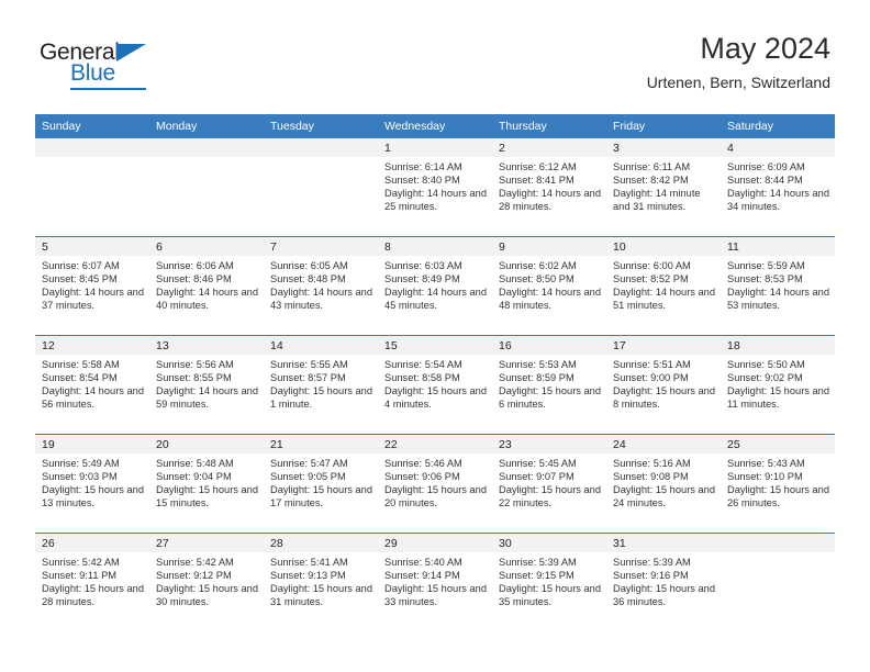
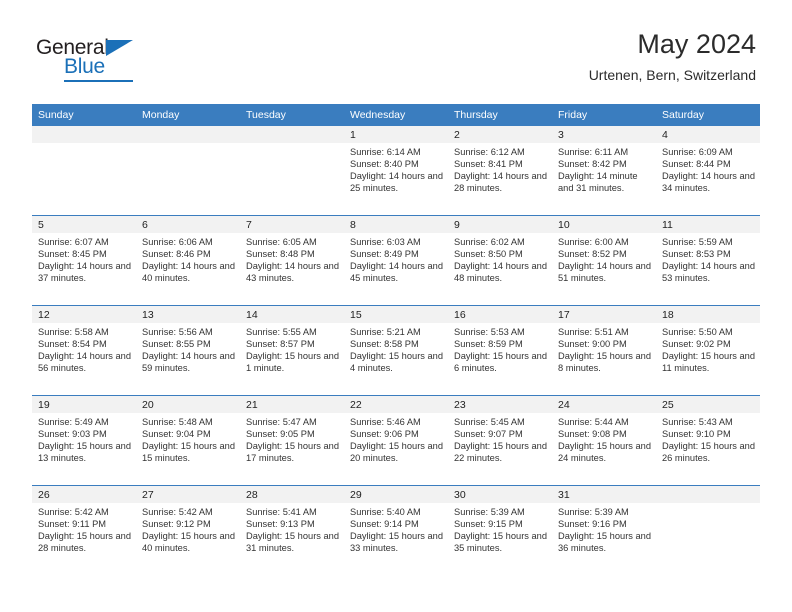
  General
  Blue
  May 2024
  Urtenen, Bern, Switzerland
  Sunday	Monday	Tuesday	Wednesday	Thursday	Friday	Saturday
  			1Sunrise: 6:14 AMSunset: 8:40 PMDaylight: 14 hours and 25 minutes.	2Sunrise: 6:12 AMSunset: 8:41 PMDaylight: 14 hours and 28 minutes.	3Sunrise: 6:11 AMSunset: 8:42 PMDaylight: 14 minute and 31 minutes.	4Sunrise: 6:09 AMSunset: 8:44 PMDaylight: 14 hours and 34 minutes.
  5Sunrise: 6:07 AMSunset: 8:45 PMDaylight: 14 hours and 37 minutes.	6Sunrise: 6:06 AMSunset: 8:46 PMDaylight: 14 hours and 40 minutes.	7Sunrise: 6:05 AMSunset: 8:48 PMDaylight: 14 hours and 43 minutes.	8Sunrise: 6:03 AMSunset: 8:49 PMDaylight: 14 hours and 45 minutes.	9Sunrise: 6:02 AMSunset: 8:50 PMDaylight: 14 hours and 48 minutes.	10Sunrise: 6:00 AMSunset: 8:52 PMDaylight: 14 hours and 51 minutes.	11Sunrise: 5:59 AMSunset: 8:53 PMDaylight: 14 hours and 53 minutes.
- 12Sunrise: 5:58 AMSunset: 8:54 PMDaylight: 14 hours and 56 minutes.	13Sunrise: 5:56 AMSunset: 8:55 PMDaylight: 14 hours and 59 minutes.	14Sunrise: 5:55 AMSunset: 8:57 PMDaylight: 15 hours and 1 minute.	15Sunrise: 5:54 AMSunset: 8:58 PMDaylight: 15 hours and 4 minutes.	16Sunrise: 5:53 AMSunset: 8:59 PMDaylight: 15 hours and 6 minutes.	17Sunrise: 5:51 AMSunset: 9:00 PMDaylight: 15 hours and 8 minutes.	18Sunrise: 5:50 AMSunset: 9:02 PMDaylight: 15 hours and 11 minutes.
+ 12Sunrise: 5:58 AMSunset: 8:54 PMDaylight: 14 hours and 56 minutes.	13Sunrise: 5:56 AMSunset: 8:55 PMDaylight: 14 hours and 59 minutes.	14Sunrise: 5:55 AMSunset: 8:57 PMDaylight: 15 hours and 1 minute.	15Sunrise: 5:21 AMSunset: 8:58 PMDaylight: 15 hours and 4 minutes.	16Sunrise: 5:53 AMSunset: 8:59 PMDaylight: 15 hours and 6 minutes.	17Sunrise: 5:51 AMSunset: 9:00 PMDaylight: 15 hours and 8 minutes.	18Sunrise: 5:50 AMSunset: 9:02 PMDaylight: 15 hours and 11 minutes.
- 19Sunrise: 5:49 AMSunset: 9:03 PMDaylight: 15 hours and 13 minutes.	20Sunrise: 5:48 AMSunset: 9:04 PMDaylight: 15 hours and 15 minutes.	21Sunrise: 5:47 AMSunset: 9:05 PMDaylight: 15 hours and 17 minutes.	22Sunrise: 5:46 AMSunset: 9:06 PMDaylight: 15 hours and 20 minutes.	23Sunrise: 5:45 AMSunset: 9:07 PMDaylight: 15 hours and 22 minutes.	24Sunrise: 5:16 AMSunset: 9:08 PMDaylight: 15 hours and 24 minutes.	25Sunrise: 5:43 AMSunset: 9:10 PMDaylight: 15 hours and 26 minutes.
+ 19Sunrise: 5:49 AMSunset: 9:03 PMDaylight: 15 hours and 13 minutes.	20Sunrise: 5:48 AMSunset: 9:04 PMDaylight: 15 hours and 15 minutes.	21Sunrise: 5:47 AMSunset: 9:05 PMDaylight: 15 hours and 17 minutes.	22Sunrise: 5:46 AMSunset: 9:06 PMDaylight: 15 hours and 20 minutes.	23Sunrise: 5:45 AMSunset: 9:07 PMDaylight: 15 hours and 22 minutes.	24Sunrise: 5:44 AMSunset: 9:08 PMDaylight: 15 hours and 24 minutes.	25Sunrise: 5:43 AMSunset: 9:10 PMDaylight: 15 hours and 26 minutes.
- 26Sunrise: 5:42 AMSunset: 9:11 PMDaylight: 15 hours and 28 minutes.	27Sunrise: 5:42 AMSunset: 9:12 PMDaylight: 15 hours and 30 minutes.	28Sunrise: 5:41 AMSunset: 9:13 PMDaylight: 15 hours and 31 minutes.	29Sunrise: 5:40 AMSunset: 9:14 PMDaylight: 15 hours and 33 minutes.	30Sunrise: 5:39 AMSunset: 9:15 PMDaylight: 15 hours and 35 minutes.	31Sunrise: 5:39 AMSunset: 9:16 PMDaylight: 15 hours and 36 minutes.
+ 26Sunrise: 5:42 AMSunset: 9:11 PMDaylight: 15 hours and 28 minutes.	27Sunrise: 5:42 AMSunset: 9:12 PMDaylight: 15 hours and 40 minutes.	28Sunrise: 5:41 AMSunset: 9:13 PMDaylight: 15 hours and 31 minutes.	29Sunrise: 5:40 AMSunset: 9:14 PMDaylight: 15 hours and 33 minutes.	30Sunrise: 5:39 AMSunset: 9:15 PMDaylight: 15 hours and 35 minutes.	31Sunrise: 5:39 AMSunset: 9:16 PMDaylight: 15 hours and 36 minutes.
